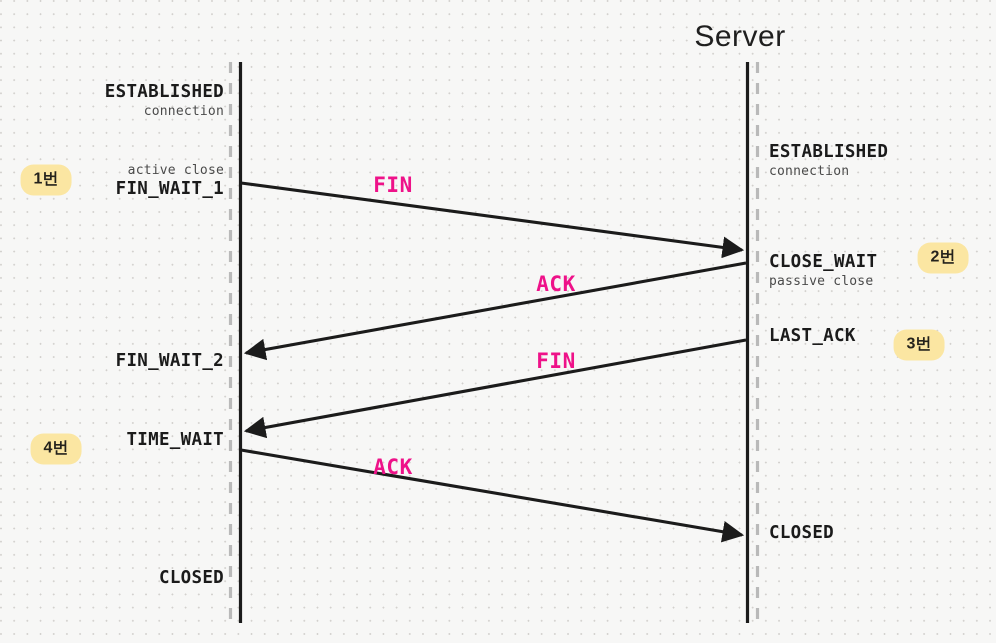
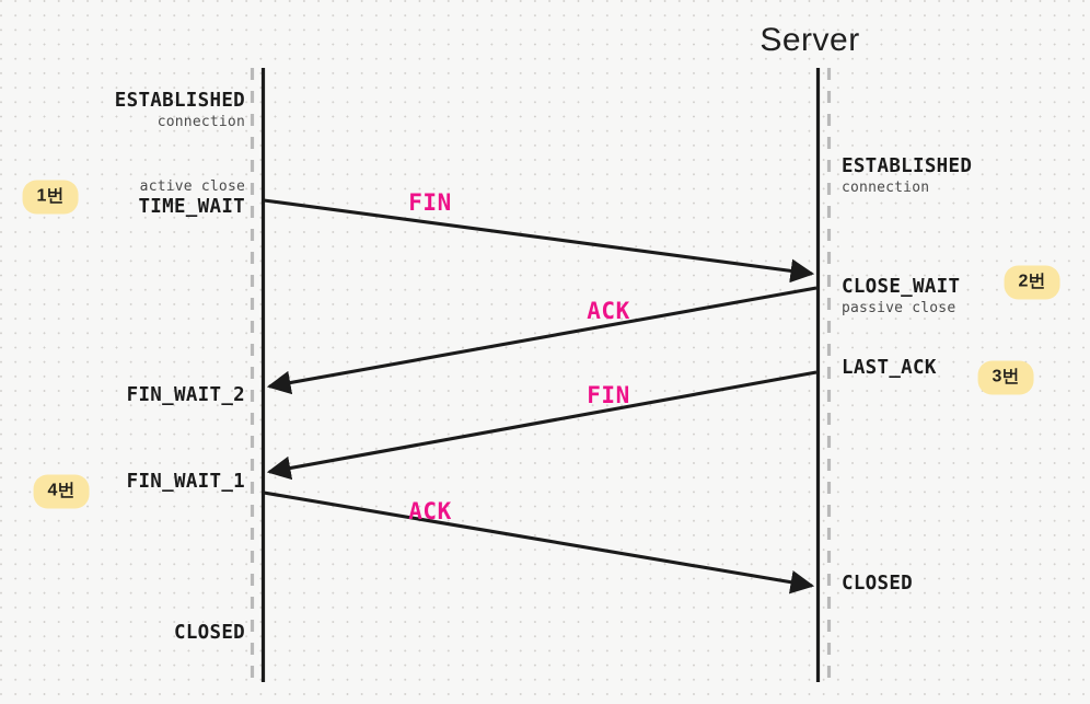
  Server
  ESTABLISHED
  connection
  active close
- FIN_WAIT_1
+ TIME_WAIT
  FIN_WAIT_2
- TIME_WAIT
+ FIN_WAIT_1
  CLOSED
  ESTABLISHED
  connection
  CLOSE_WAIT
  passive close
  LAST_ACK
  CLOSED
  FIN
  ACK
  FIN
  ACK
  1번
  2번
  3번
  4번
